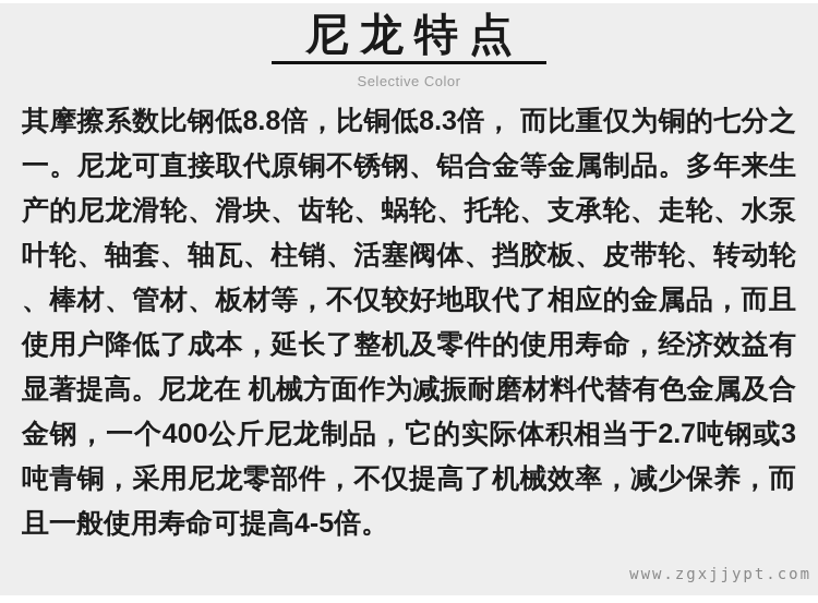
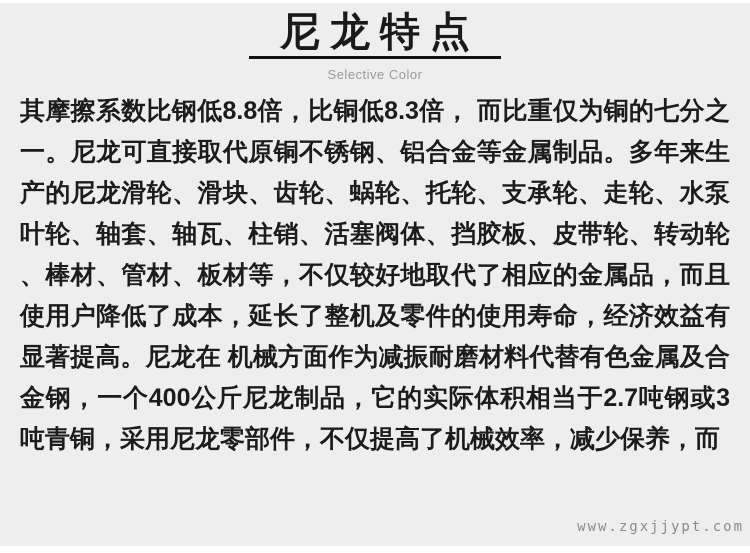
  尼龙特点
  Selective Color
  其摩擦系数比钢低8.8倍，比铜低8.3倍， 而比重仅为铜的七分之
  一。尼龙可直接取代原铜不锈钢、铝合金等金属制品。多年来生
  产的尼龙滑轮、滑块、齿轮、蜗轮、托轮、支承轮、走轮、水泵
  叶轮、轴套、轴瓦、柱销、活塞阀体、挡胶板、皮带轮、转动轮
  、棒材、管材、板材等，不仅较好地取代了相应的金属品，而且
  使用户降低了成本，延长了整机及零件的使用寿命，经济效益有
  显著提高。尼龙在 机械方面作为减振耐磨材料代替有色金属及合
  金钢，一个400公斤尼龙制品，它的实际体积相当于2.7吨钢或3
  吨青铜，采用尼龙零部件，不仅提高了机械效率，减少保养，而
- 且一般使用寿命可提高4-5倍。
  www.zgxjjypt.com
